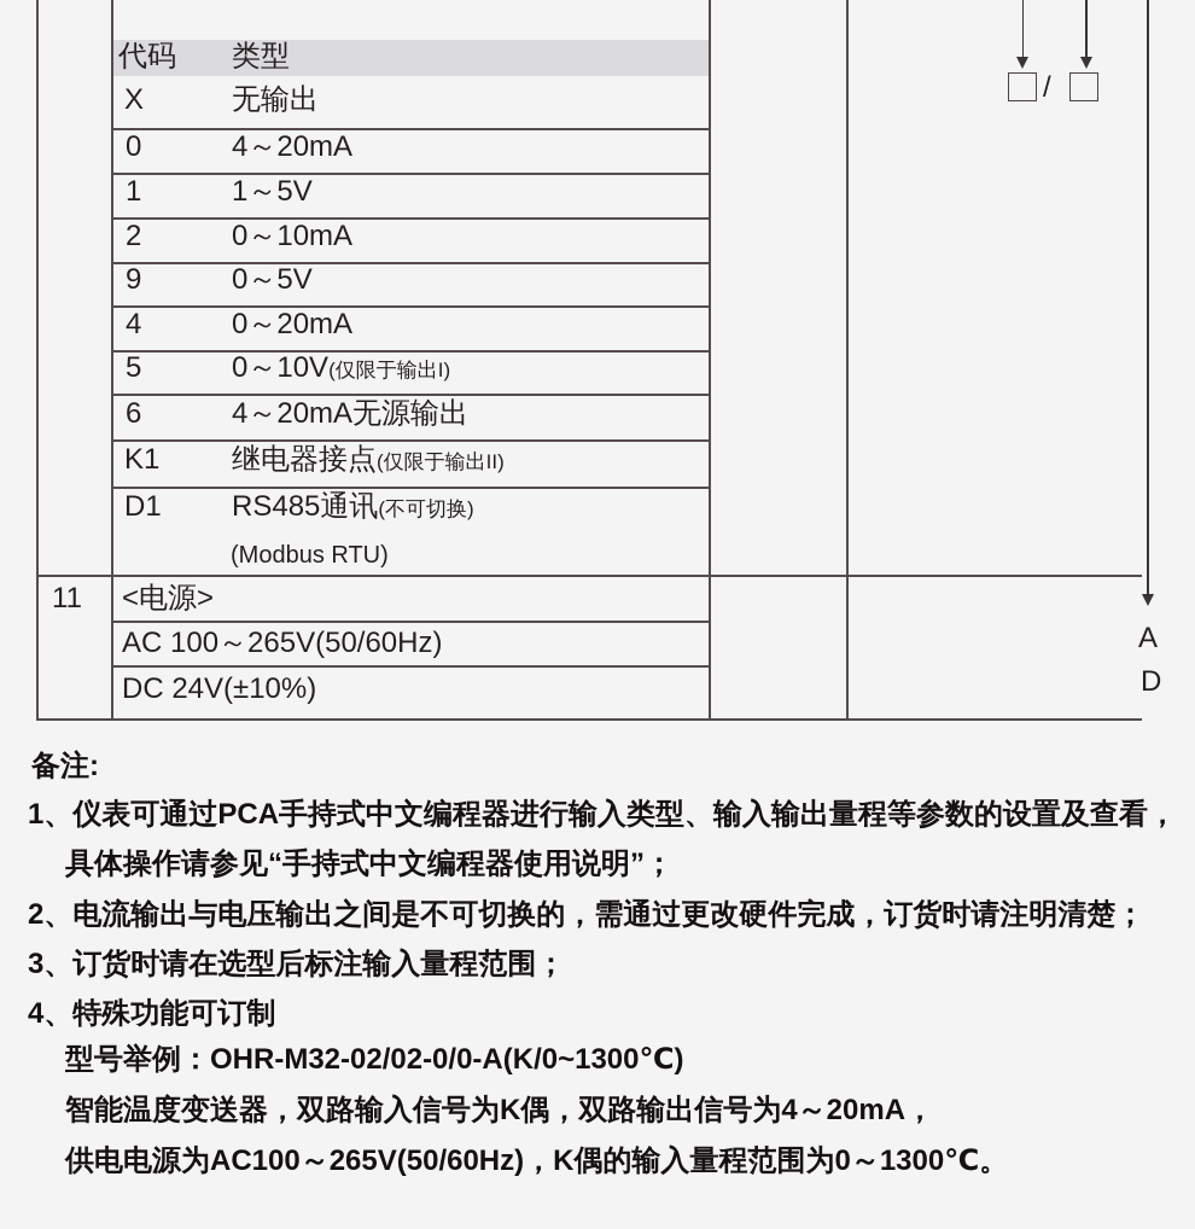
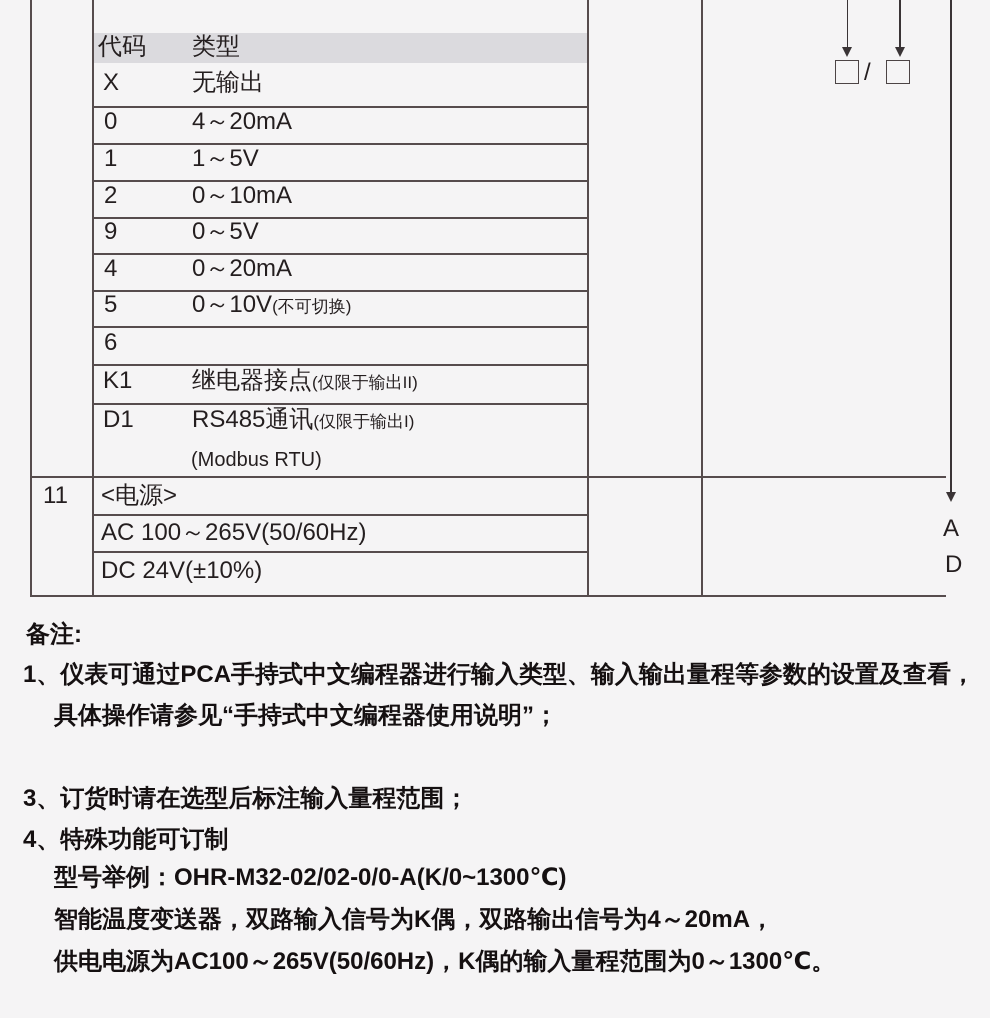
  代码
  类型
  X
  无输出
  0
  4～20mA
  1
  1～5V
  2
  0～10mA
  9
  0～5V
  4
  0～20mA
  5
- 0～10V(仅限于输出I)
+ 0～10V(不可切换)
  6
- 4～20mA无源输出
  K1
  继电器接点(仅限于输出II)
  D1
- RS485通讯(不可切换)
+ RS485通讯(仅限于输出I)
  (Modbus RTU)
  11
  <电源>
  AC 100～265V(50/60Hz)
  DC 24V(±10%)
  /
  A
  D
  备注:
  1、仪表可通过PCA手持式中文编程器进行输入类型、输入输出量程等参数的设置及查看，
  具体操作请参见“手持式中文编程器使用说明”；
- 2、电流输出与电压输出之间是不可切换的，需通过更改硬件完成，订货时请注明清楚；
  3、订货时请在选型后标注输入量程范围；
  4、特殊功能可订制
  型号举例：OHR-M32-02/02-0/0-A(K/0~1300℃)
  智能温度变送器，双路输入信号为K偶，双路输出信号为4～20mA，
  供电电源为AC100～265V(50/60Hz)，K偶的输入量程范围为0～1300℃。
